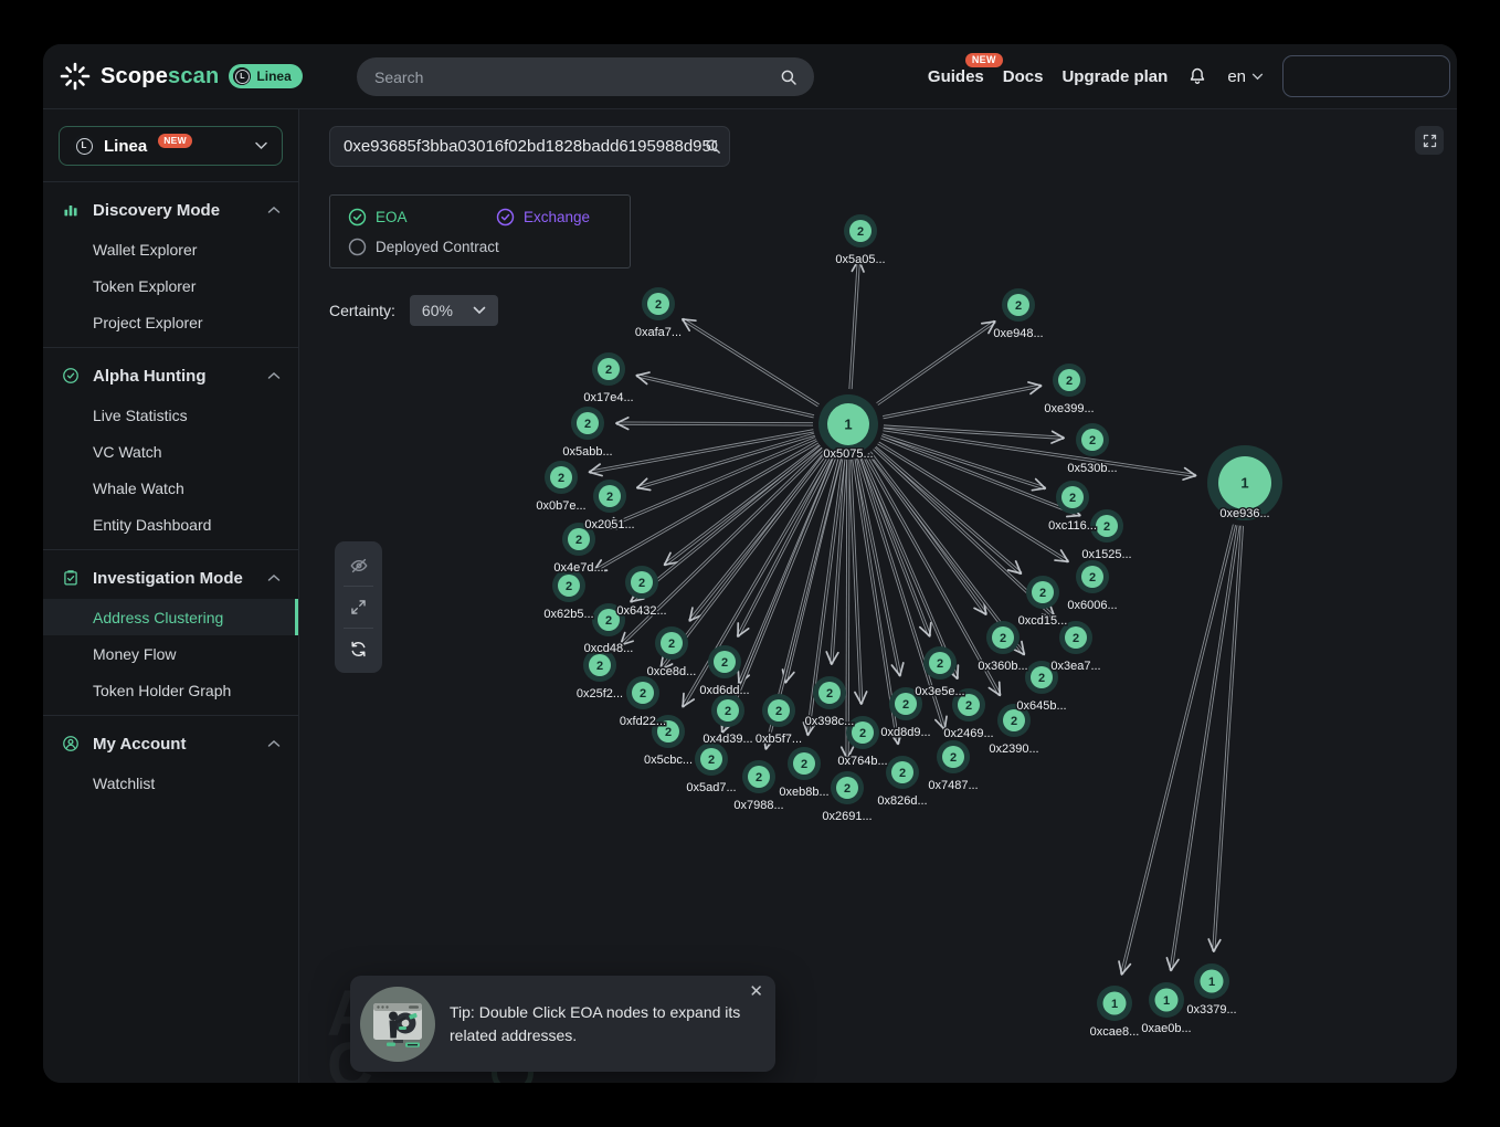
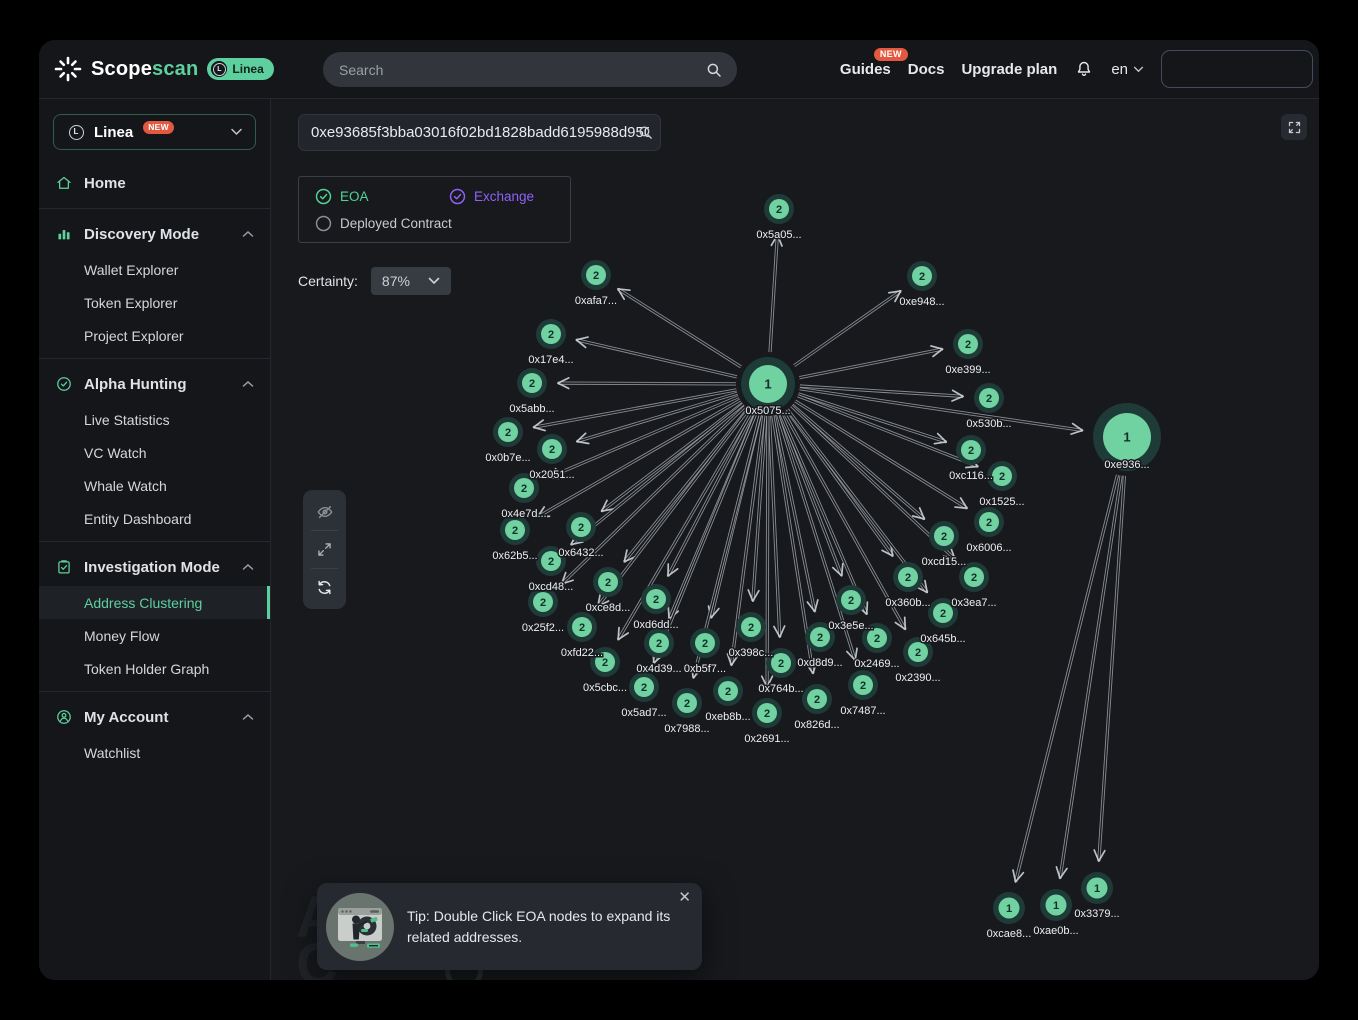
  Scopescan
  Linea
  Search
  NEW
  Guides
  Docs
  Upgrade plan
  en
  L
  Linea
  NEW
+ Home
  Discovery Mode
  Wallet Explorer
  Token Explorer
  Project Explorer
  Alpha Hunting
  Live Statistics
  VC Watch
  Whale Watch
  Entity Dashboard
  Investigation Mode
  Address Clustering
  Money Flow
  Token Holder Graph
  My Account
  Watchlist
  1
  1
  2
  2
  2
  2
  2
  2
  2
  2
  2
  2
  2
  2
  2
  2
  2
  2
  2
  2
  2
  2
  2
  2
  2
  2
  2
  2
  2
  2
  2
  2
  2
  2
  2
  2
  2
  2
  2
  2
  2
  1
  1
  1
  0x5075...
  0xe936...
  0x5a05...
  0xafa7...
  0xe948...
  0x17e4...
  0xe399...
  0x5abb...
  0x530b...
  0x0b7e...
  0x2051...
  0xc116...
  0x1525...
  0x4e7d...
  0x6006...
  0x6432...
  0x62b5...
  0xcd15...
  0xcd48...
  0xce8d...
  0x360b...
  0x3ea7...
  0x25f2...
  0xd6dd...
  0x3e5e...
  0x645b...
  0xfd22...
  0x4d39...
  0xb5f7...
  0x398c...
  0xd8d9...
  0x2469...
  0x5cbc...
  0x764b...
  0x2390...
  0x5ad7...
  0xeb8b...
  0x826d...
  0x7487...
  0x7988...
  0x2691...
  0xcae8...
  0xae0b...
  0x3379...
  0xe93685f3bba03016f02bd1828badd6195988d9
  EOA
  Exchange
  Deployed Contract
  Certainty:
- 60%
+ 87%
  Tip: Double Click EOA nodes to expand its related addresses.
  ✕
